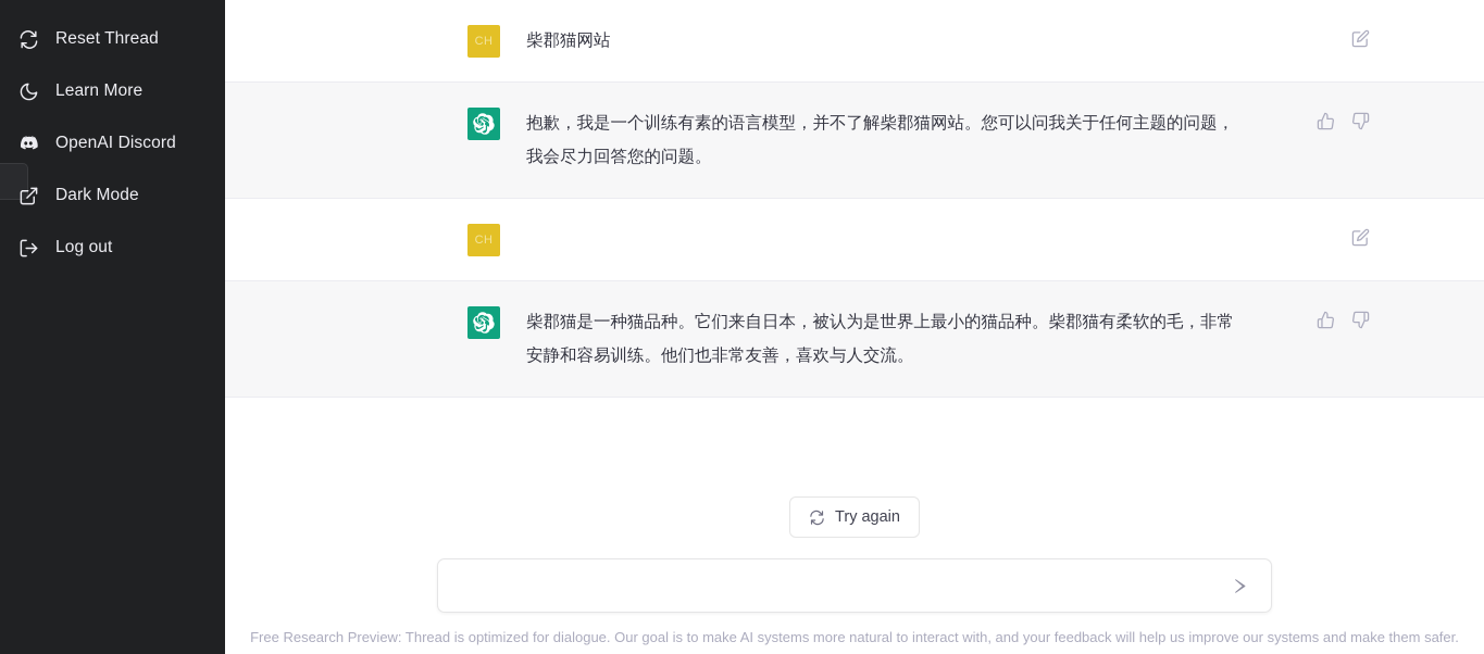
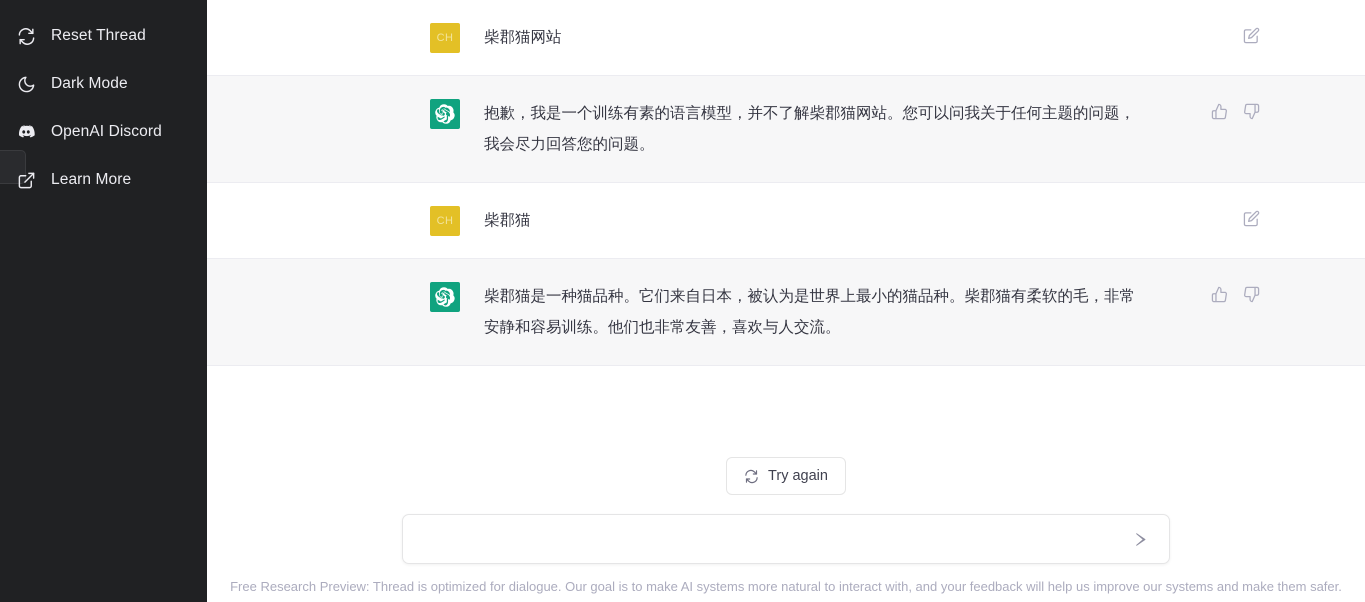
  Reset Thread
- Learn More
+ Dark Mode
  OpenAI Discord
- Dark Mode
+ Learn More
- Log out
  CH
  柴郡猫网站
  抱歉，我是一个训练有素的语言模型，并不了解柴郡猫网站。您可以问我关于任何主题的问题，我会尽力回答您的问题。
  CH
+ 柴郡猫
  柴郡猫是一种猫品种。它们来自日本，被认为是世界上最小的猫品种。柴郡猫有柔软的毛，非常安静和容易训练。他们也非常友善，喜欢与人交流。
  Try again
  Free Research Preview: Thread is optimized for dialogue. Our goal is to make AI systems more natural to interact with, and your feedback will help us improve our systems and make them safer.
